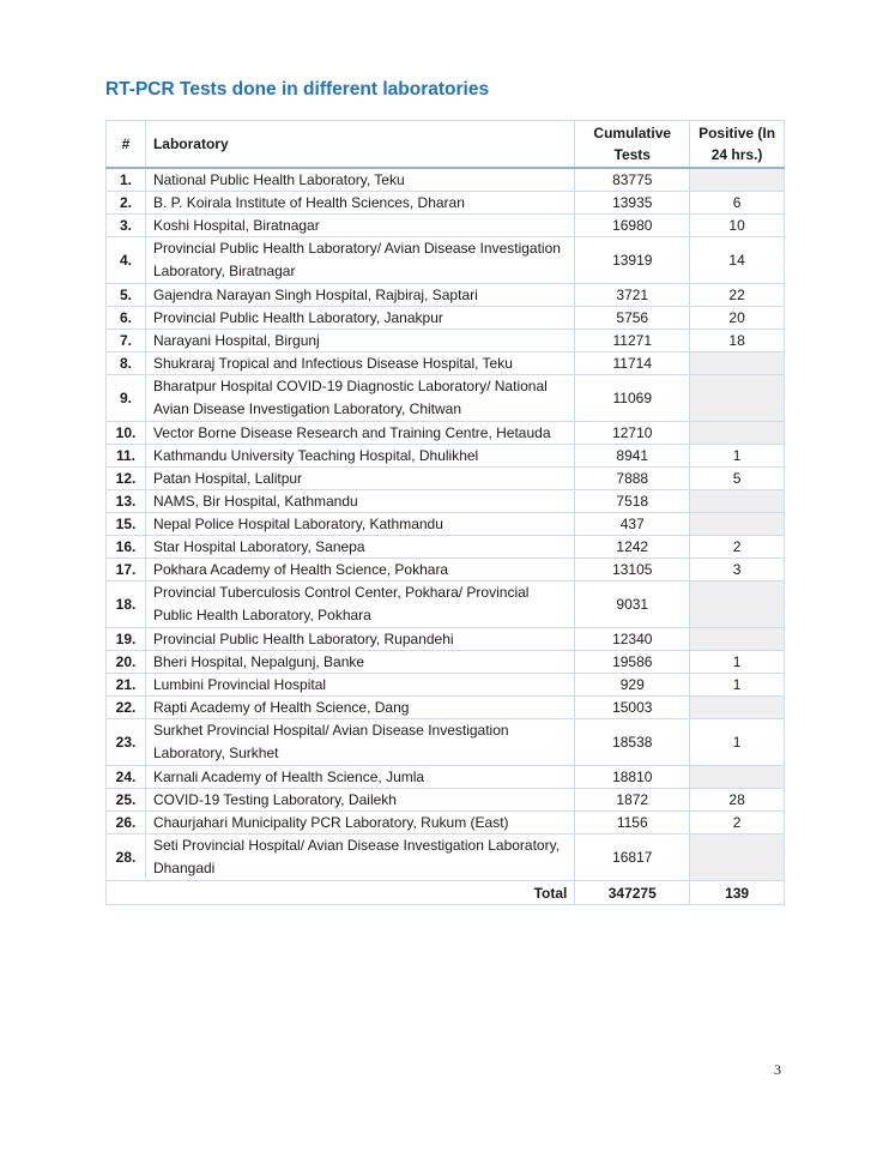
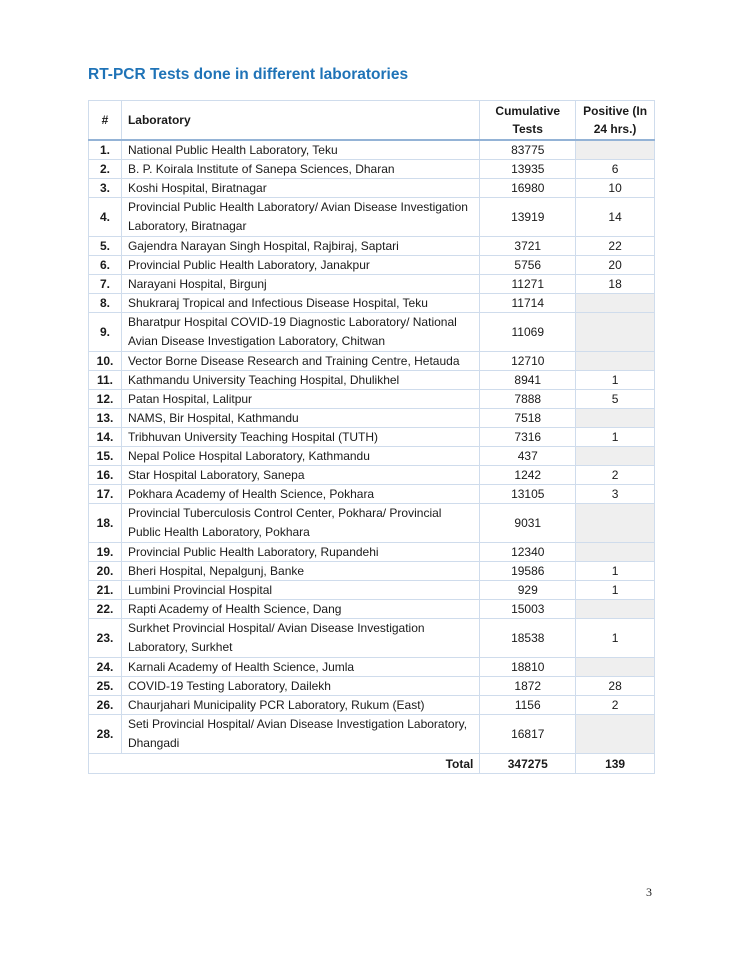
  RT-PCR Tests done in different laboratories
  #	Laboratory	Cumulative Tests	Positive (In 24 hrs.)
  1.	National Public Health Laboratory, Teku	83775
- 2.	B. P. Koirala Institute of Health Sciences, Dharan	13935	6
+ 2.	B. P. Koirala Institute of Sanepa Sciences, Dharan	13935	6
  3.	Koshi Hospital, Biratnagar	16980	10
  4.	Provincial Public Health Laboratory/ Avian Disease Investigation Laboratory, Biratnagar	13919	14
  5.	Gajendra Narayan Singh Hospital, Rajbiraj, Saptari	3721	22
  6.	Provincial Public Health Laboratory, Janakpur	5756	20
  7.	Narayani Hospital, Birgunj	11271	18
  8.	Shukraraj Tropical and Infectious Disease Hospital, Teku	11714
  9.	Bharatpur Hospital COVID-19 Diagnostic Laboratory/ National Avian Disease Investigation Laboratory, Chitwan	11069
  10.	Vector Borne Disease Research and Training Centre, Hetauda	12710
  11.	Kathmandu University Teaching Hospital, Dhulikhel	8941	1
  12.	Patan Hospital, Lalitpur	7888	5
  13.	NAMS, Bir Hospital, Kathmandu	7518
+ 14.	Tribhuvan University Teaching Hospital (TUTH)	7316	1
  15.	Nepal Police Hospital Laboratory, Kathmandu	437
  16.	Star Hospital Laboratory, Sanepa	1242	2
  17.	Pokhara Academy of Health Science, Pokhara	13105	3
  18.	Provincial Tuberculosis Control Center, Pokhara/ Provincial Public Health Laboratory, Pokhara	9031
  19.	Provincial Public Health Laboratory, Rupandehi	12340
  20.	Bheri Hospital, Nepalgunj, Banke	19586	1
  21.	Lumbini Provincial Hospital	929	1
  22.	Rapti Academy of Health Science, Dang	15003
  23.	Surkhet Provincial Hospital/ Avian Disease Investigation Laboratory, Surkhet	18538	1
  24.	Karnali Academy of Health Science, Jumla	18810
  25.	COVID-19 Testing Laboratory, Dailekh	1872	28
  26.	Chaurjahari Municipality PCR Laboratory, Rukum (East)	1156	2
  28.	Seti Provincial Hospital/ Avian Disease Investigation Laboratory, Dhangadi	16817
  Total	347275	139
  3
